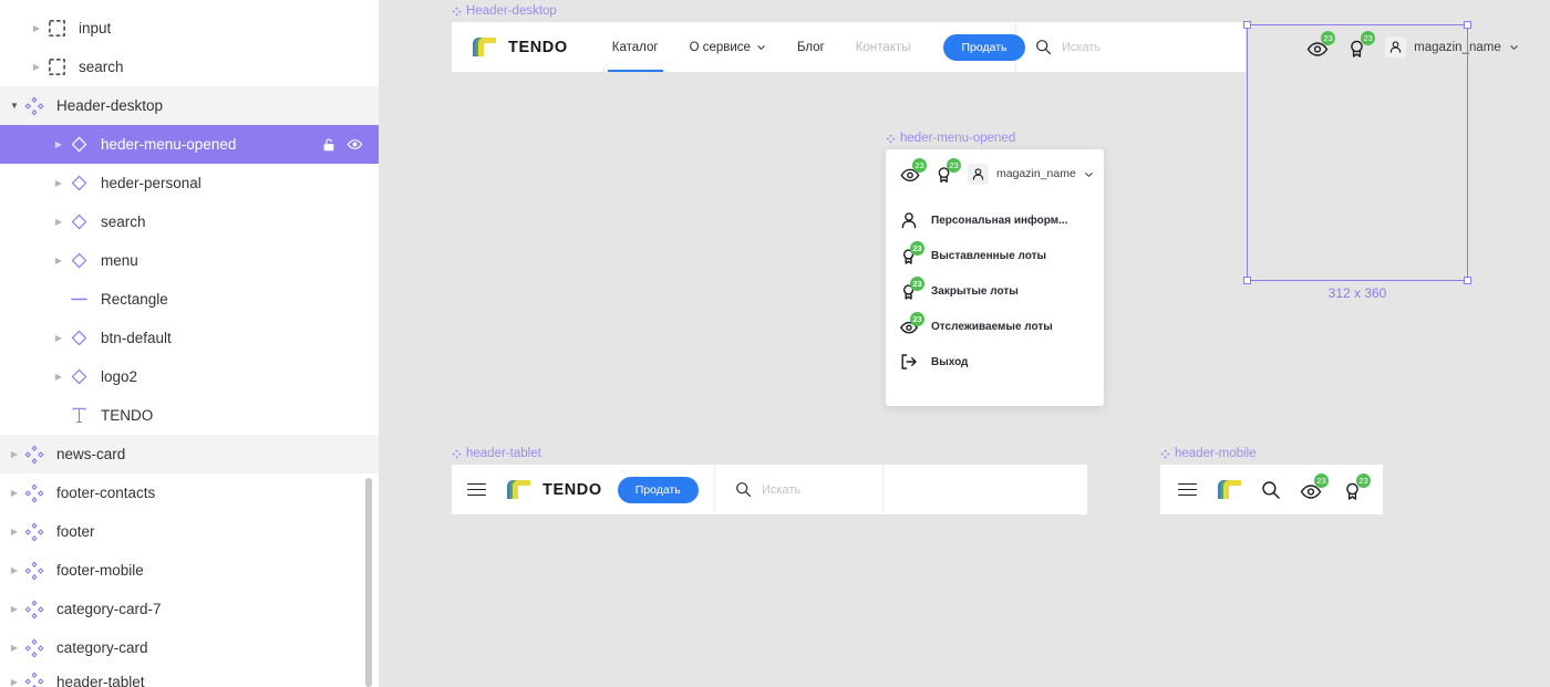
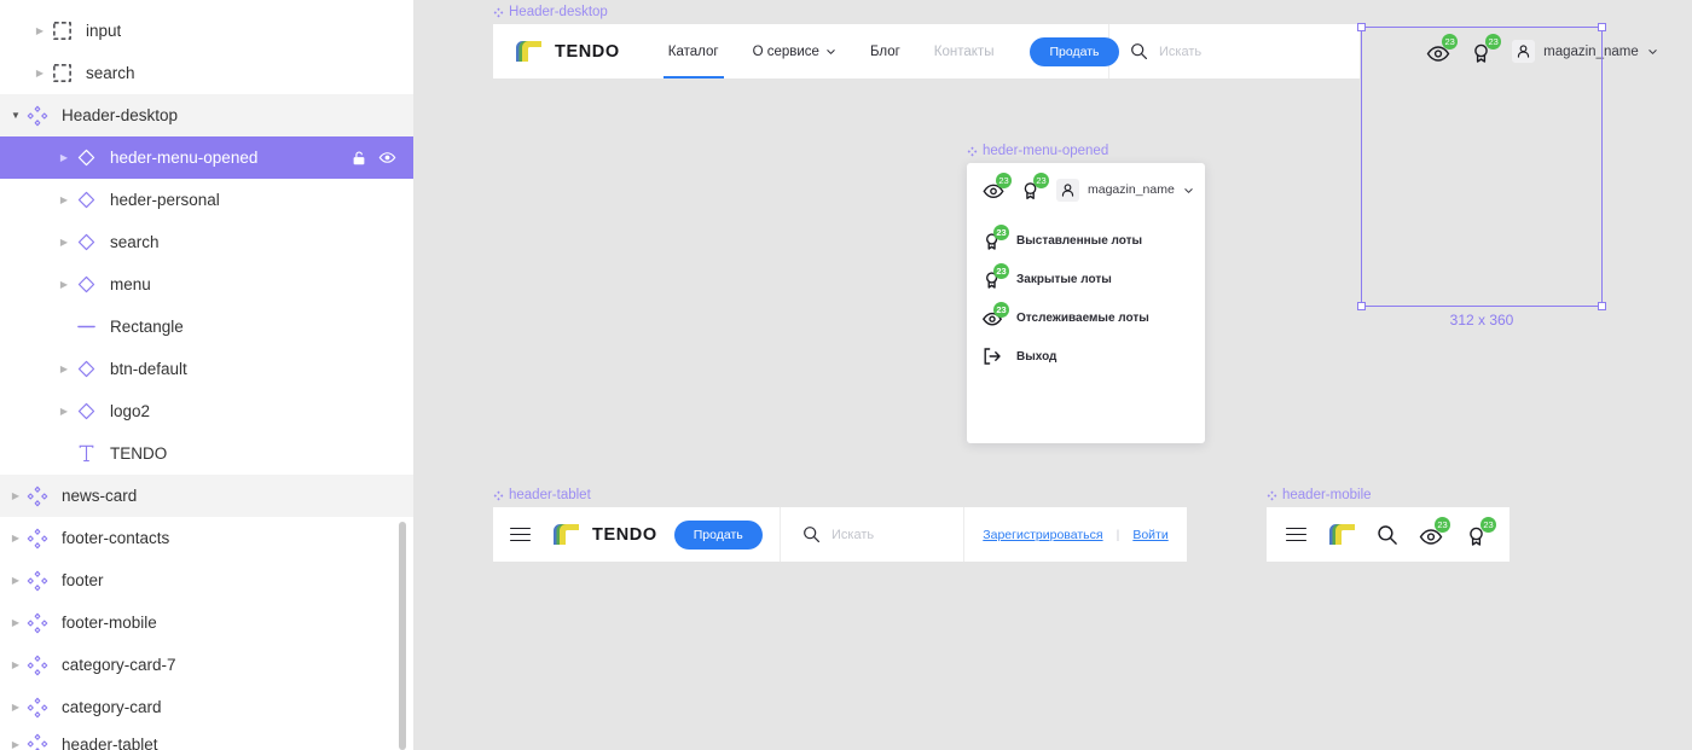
  ▶
  input
  ▶
  search
  ▼
  Header-desktop
  ▶
  heder-menu-opened
  ▶
  heder-personal
  ▶
  search
  ▶
  menu
  Rectangle
  ▶
  btn-default
  ▶
  logo2
  TENDO
  ▶
  news-card
  ▶
  footer-contacts
  ▶
  footer
  ▶
  footer-mobile
  ▶
  category-card-7
  ▶
  category-card
  ▶
  header-tablet
  Header-desktop
  TENDO
  Каталог
  О сервисе
  Блог
  Контакты
  Продать
  Искать
  23
  23
  magazin_name
  312 x 360
  heder-menu-opened
  23
  23
  magazin_name
- Персональная информ...
  23
  Выставленные лоты
  23
  Закрытые лоты
  23
  Отслеживаемые лоты
  Выход
  header-tablet
  TENDO
  Продать
  Искать
+ Зарегистрироваться
+ |
+ Войти
  header-mobile
  23
  23
